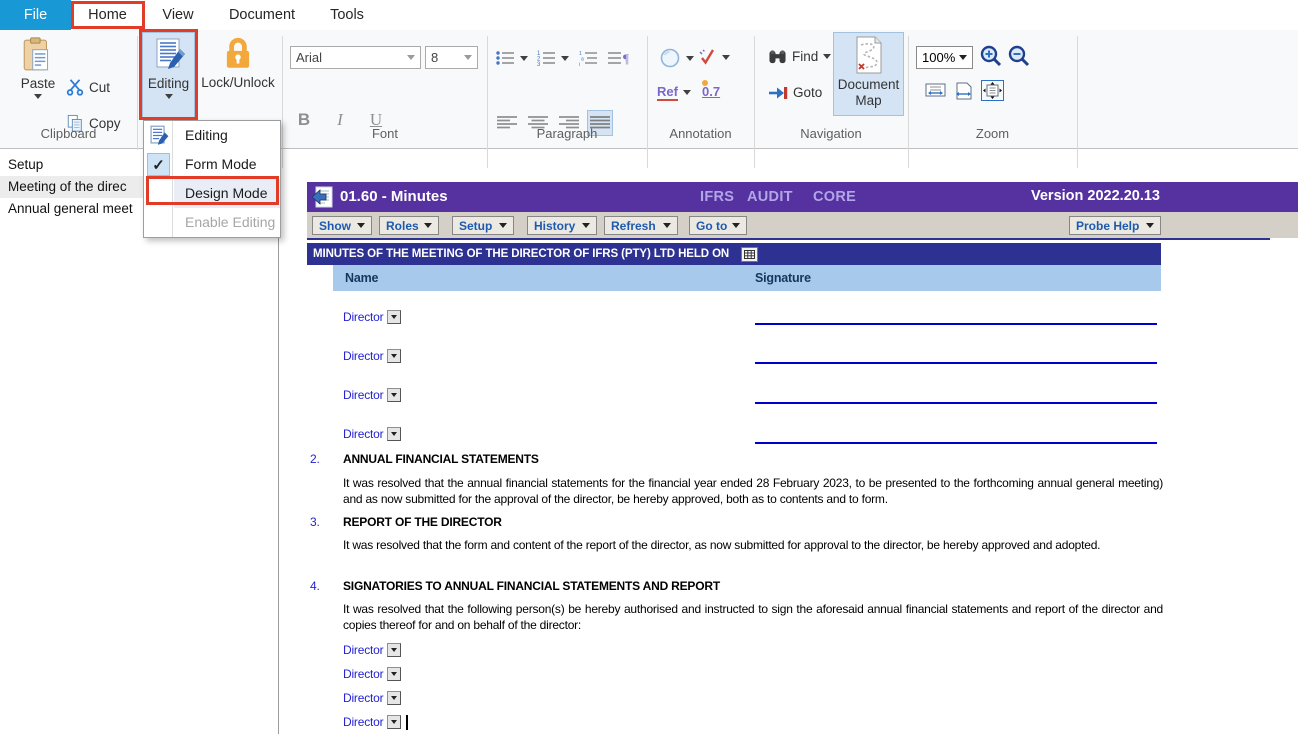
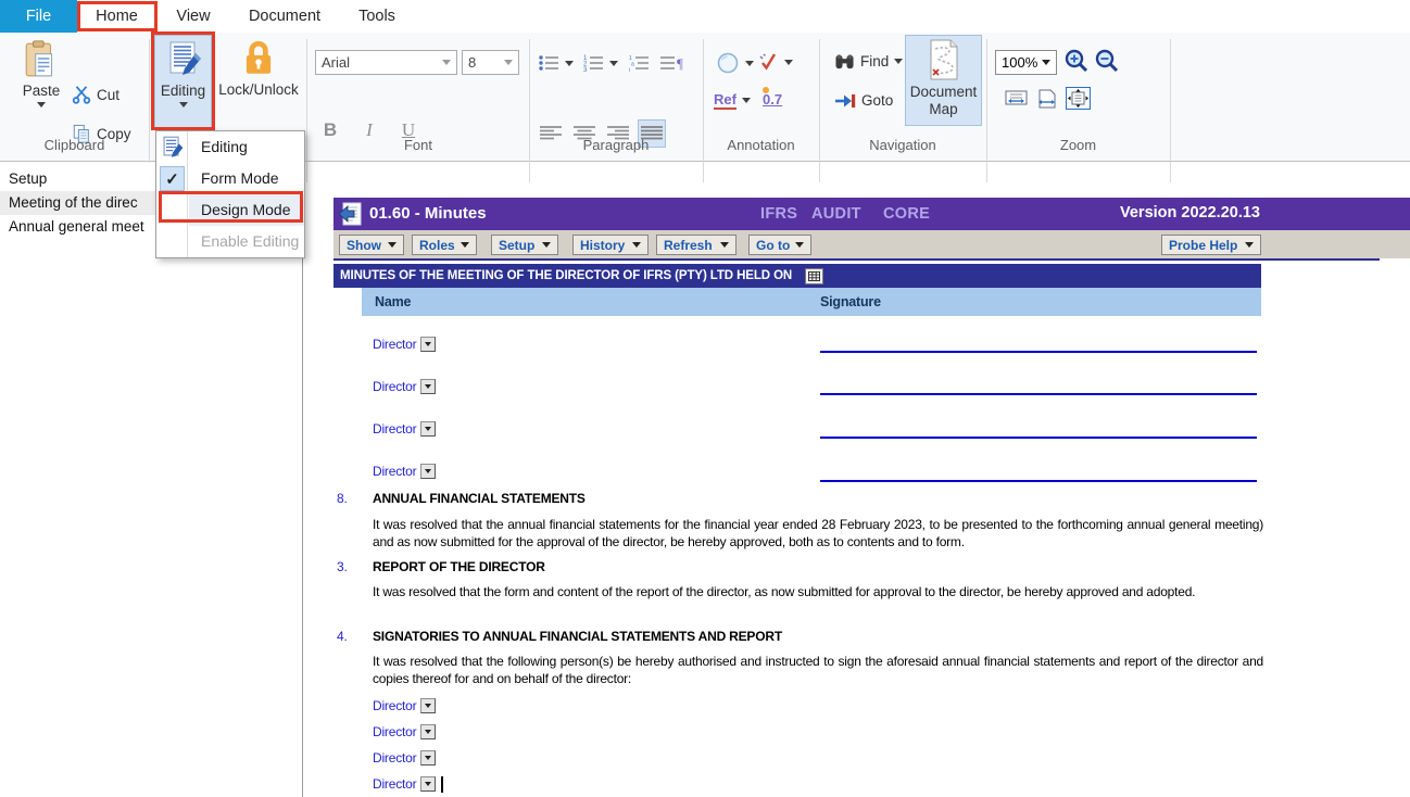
  File
  Home
  View
  Document
  Tools
  Paste
  Cut
  Copy
  Clipboard
  Editing
  Lock/Unlock
  Arial
  8
  B
  I
  U
  Font
  ¶
  Paragraph
  Ref
  0.7
  Annotation
  Find
  Goto
  Document Map
  Navigation
  100%
  Zoom
  Setup
  Meeting of the direc
  Annual general meet
  01.60 - Minutes
  IFRS
  AUDIT
  CORE
  Version 2022.20.13
  Show
  Roles
  Setup
  History
  Refresh
  Go to
  Probe Help
  MINUTES OF THE MEETING OF THE DIRECTOR OF IFRS (PTY) LTD HELD ON
  Name
  Signature
  Director
  Director
  Director
  Director
- 2.
+ 8.
  ANNUAL FINANCIAL STATEMENTS
  It was resolved that the annual financial statements for the financial year ended 28 February 2023, to be presented to the forthcoming annual general meeting) and as now submitted for the approval of the director, be hereby approved, both as to contents and to form.
  3.
  REPORT OF THE DIRECTOR
  It was resolved that the form and content of the report of the director, as now submitted for approval to the director, be hereby approved and adopted.
  4.
  SIGNATORIES TO ANNUAL FINANCIAL STATEMENTS AND REPORT
  It was resolved that the following person(s) be hereby authorised and instructed to sign the aforesaid annual financial statements and report of the director and copies thereof for and on behalf of the director:
  Director
  Director
  Director
  Director
  Editing
  ✓
  Form Mode
  Design Mode
  Enable Editing
